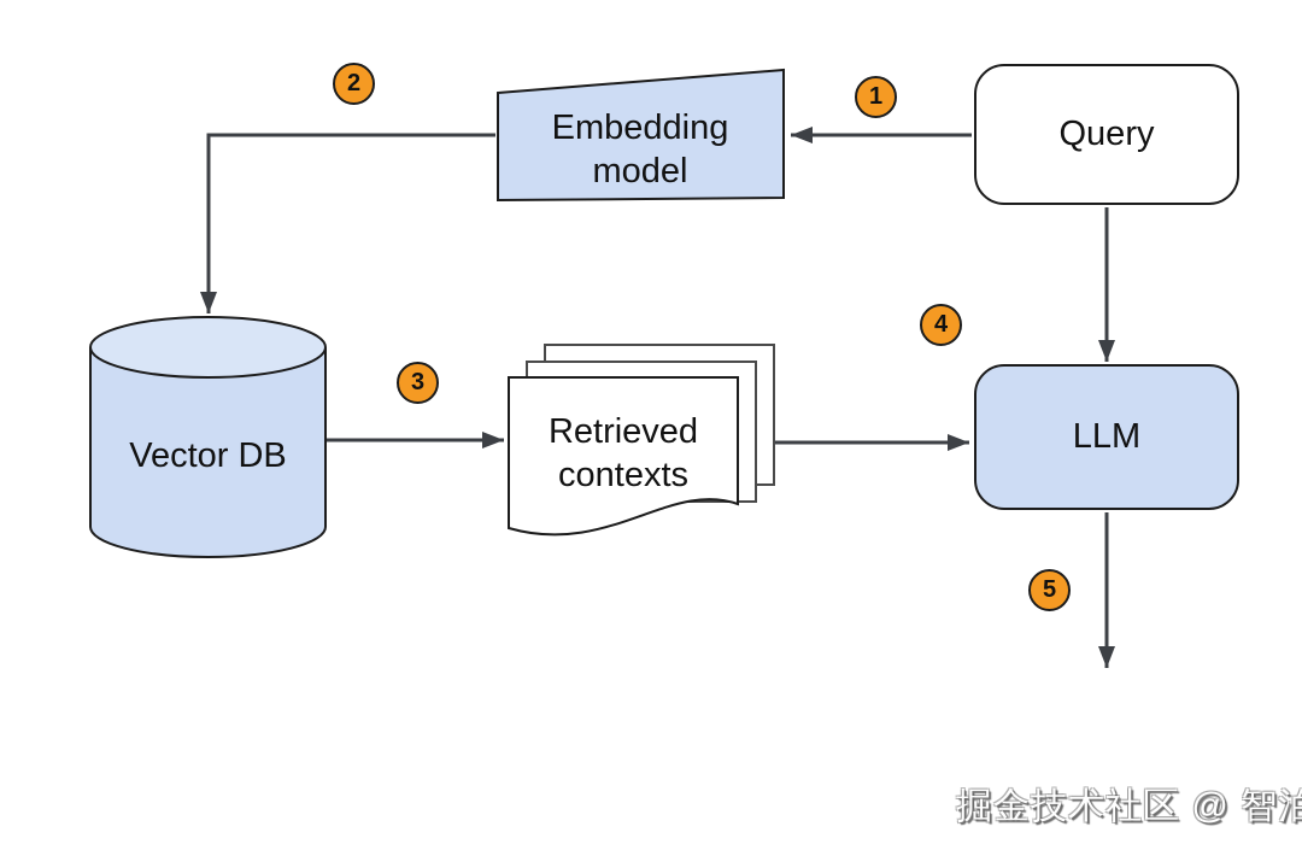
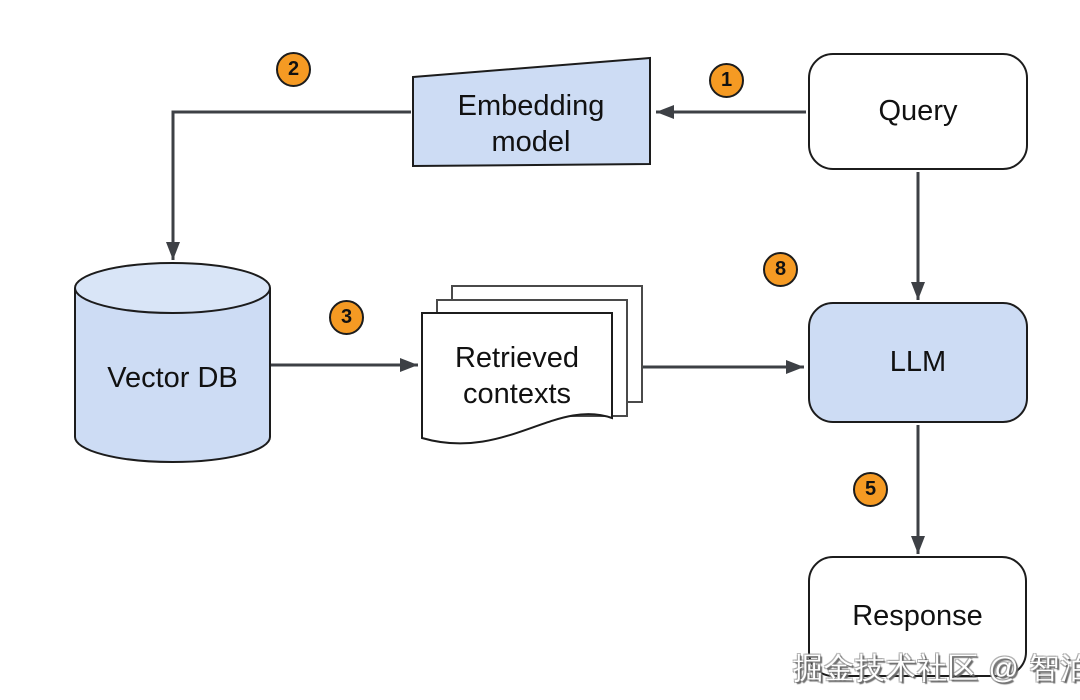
  Query
  LLM
+ Response
  Embedding
  model
  Vector DB
  Retrieved
  contexts
  1
  2
  3
- 4
+ 8
  5
  掘金技术社区 @ 智泊
